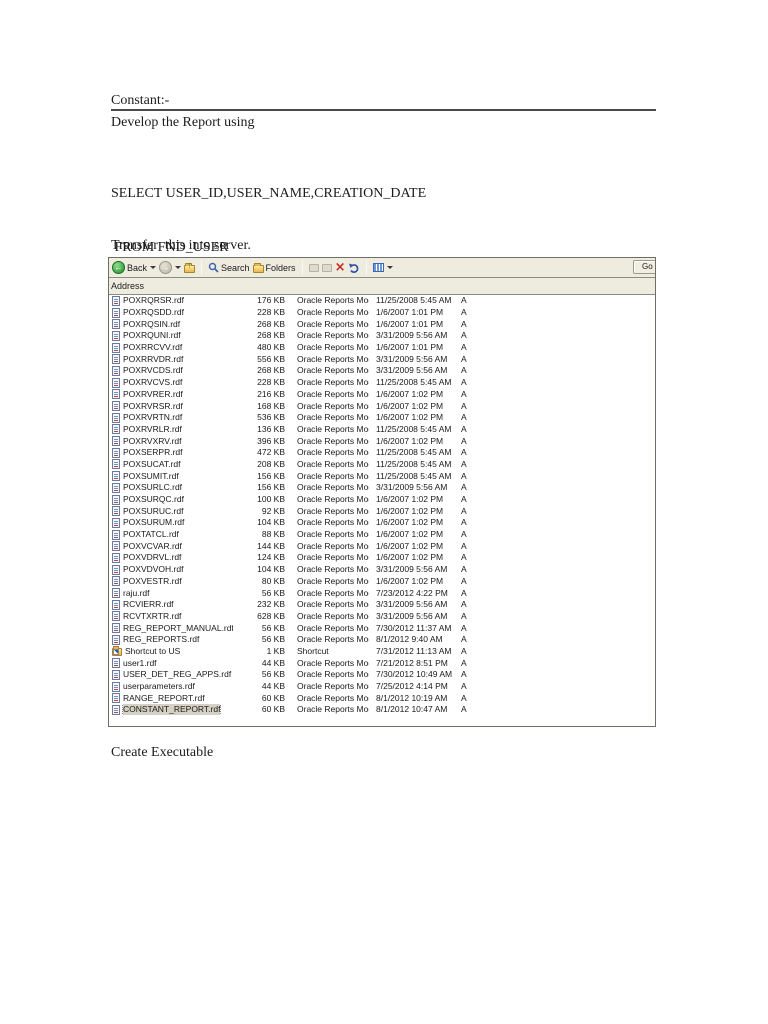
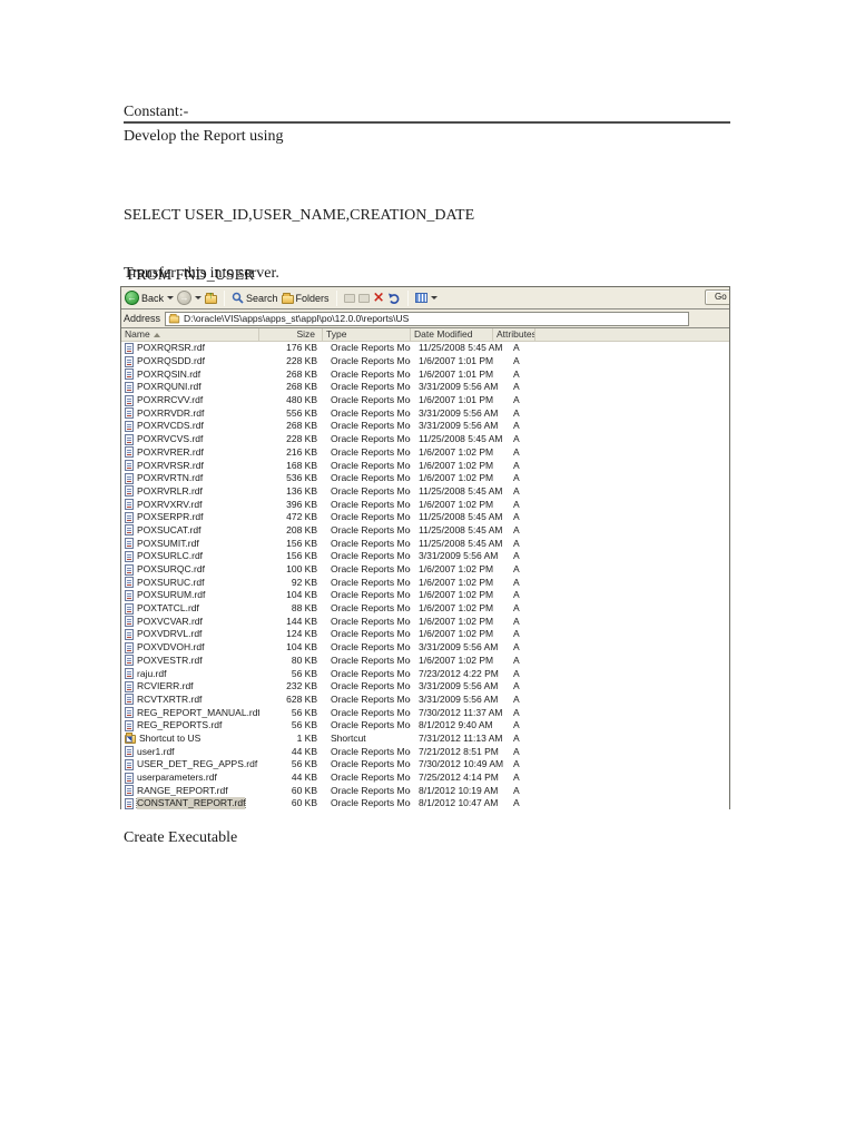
  Constant:-
  Develop the Report using
  SELECT USER_ID,USER_NAME,CREATION_DATE
  FROM FND_USER
  Transfer this into server.
  Create Executable
  ←
  Back
  →
  Search
  Folders
  ×
  Go
  Address
+ D:\oracle\VIS\apps\apps_st\appl\po\12.0.0\reports\US
+ Name
+ Size
+ Type
+ Date Modified
+ Attributes
  POXRQRSR.rdf
  176 KB
  Oracle Reports Mo
  11/25/2008 5:45 AM
  A
  POXRQSDD.rdf
  228 KB
  Oracle Reports Mo
  1/6/2007 1:01 PM
  A
  POXRQSIN.rdf
  268 KB
  Oracle Reports Mo
  1/6/2007 1:01 PM
  A
  POXRQUNI.rdf
  268 KB
  Oracle Reports Mo
  3/31/2009 5:56 AM
  A
  POXRRCVV.rdf
  480 KB
  Oracle Reports Mo
  1/6/2007 1:01 PM
  A
  POXRRVDR.rdf
  556 KB
  Oracle Reports Mo
  3/31/2009 5:56 AM
  A
  POXRVCDS.rdf
  268 KB
  Oracle Reports Mo
  3/31/2009 5:56 AM
  A
  POXRVCVS.rdf
  228 KB
  Oracle Reports Mo
  11/25/2008 5:45 AM
  A
  POXRVRER.rdf
  216 KB
  Oracle Reports Mo
  1/6/2007 1:02 PM
  A
  POXRVRSR.rdf
  168 KB
  Oracle Reports Mo
  1/6/2007 1:02 PM
  A
  POXRVRTN.rdf
  536 KB
  Oracle Reports Mo
  1/6/2007 1:02 PM
  A
  POXRVRLR.rdf
  136 KB
  Oracle Reports Mo
  11/25/2008 5:45 AM
  A
  POXRVXRV.rdf
  396 KB
  Oracle Reports Mo
  1/6/2007 1:02 PM
  A
  POXSERPR.rdf
  472 KB
  Oracle Reports Mo
  11/25/2008 5:45 AM
  A
  POXSUCAT.rdf
  208 KB
  Oracle Reports Mo
  11/25/2008 5:45 AM
  A
  POXSUMIT.rdf
  156 KB
  Oracle Reports Mo
  11/25/2008 5:45 AM
  A
  POXSURLC.rdf
  156 KB
  Oracle Reports Mo
  3/31/2009 5:56 AM
  A
  POXSURQC.rdf
  100 KB
  Oracle Reports Mo
  1/6/2007 1:02 PM
  A
  POXSURUC.rdf
  92 KB
  Oracle Reports Mo
  1/6/2007 1:02 PM
  A
  POXSURUM.rdf
  104 KB
  Oracle Reports Mo
  1/6/2007 1:02 PM
  A
  POXTATCL.rdf
  88 KB
  Oracle Reports Mo
  1/6/2007 1:02 PM
  A
  POXVCVAR.rdf
  144 KB
  Oracle Reports Mo
  1/6/2007 1:02 PM
  A
  POXVDRVL.rdf
  124 KB
  Oracle Reports Mo
  1/6/2007 1:02 PM
  A
  POXVDVOH.rdf
  104 KB
  Oracle Reports Mo
  3/31/2009 5:56 AM
  A
  POXVESTR.rdf
  80 KB
  Oracle Reports Mo
  1/6/2007 1:02 PM
  A
  raju.rdf
  56 KB
  Oracle Reports Mo
  7/23/2012 4:22 PM
  A
  RCVIERR.rdf
  232 KB
  Oracle Reports Mo
  3/31/2009 5:56 AM
  A
  RCVTXRTR.rdf
  628 KB
  Oracle Reports Mo
  3/31/2009 5:56 AM
  A
  REG_REPORT_MANUAL.rdf
  56 KB
  Oracle Reports Mo
  7/30/2012 11:37 AM
  A
  REG_REPORTS.rdf
  56 KB
  Oracle Reports Mo
  8/1/2012 9:40 AM
  A
  Shortcut to US
  1 KB
  Shortcut
  7/31/2012 11:13 AM
  A
  user1.rdf
  44 KB
  Oracle Reports Mo
  7/21/2012 8:51 PM
  A
  USER_DET_REG_APPS.rdf
  56 KB
  Oracle Reports Mo
  7/30/2012 10:49 AM
  A
  userparameters.rdf
  44 KB
  Oracle Reports Mo
  7/25/2012 4:14 PM
  A
  RANGE_REPORT.rdf
  60 KB
  Oracle Reports Mo
  8/1/2012 10:19 AM
  A
  CONSTANT_REPORT.rdf
  60 KB
  Oracle Reports Mo
  8/1/2012 10:47 AM
  A
